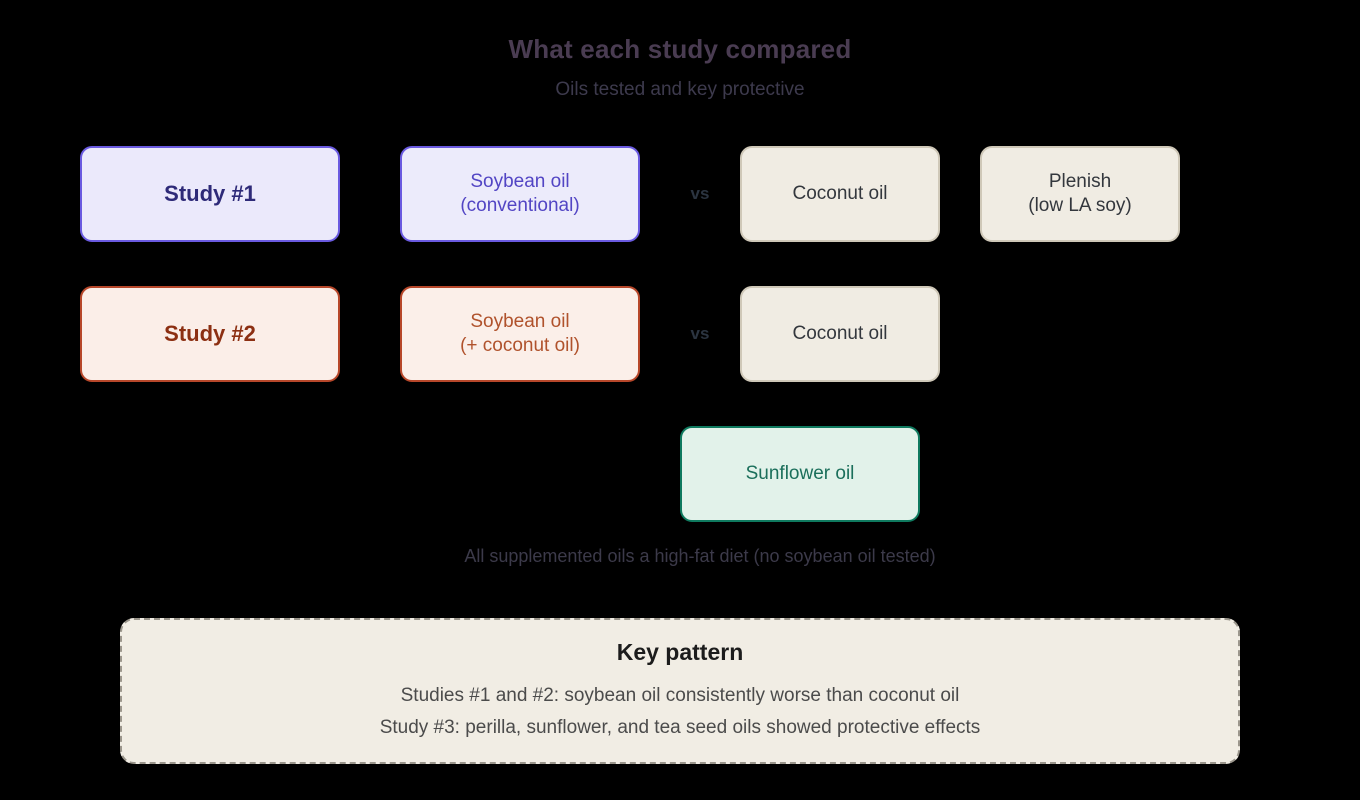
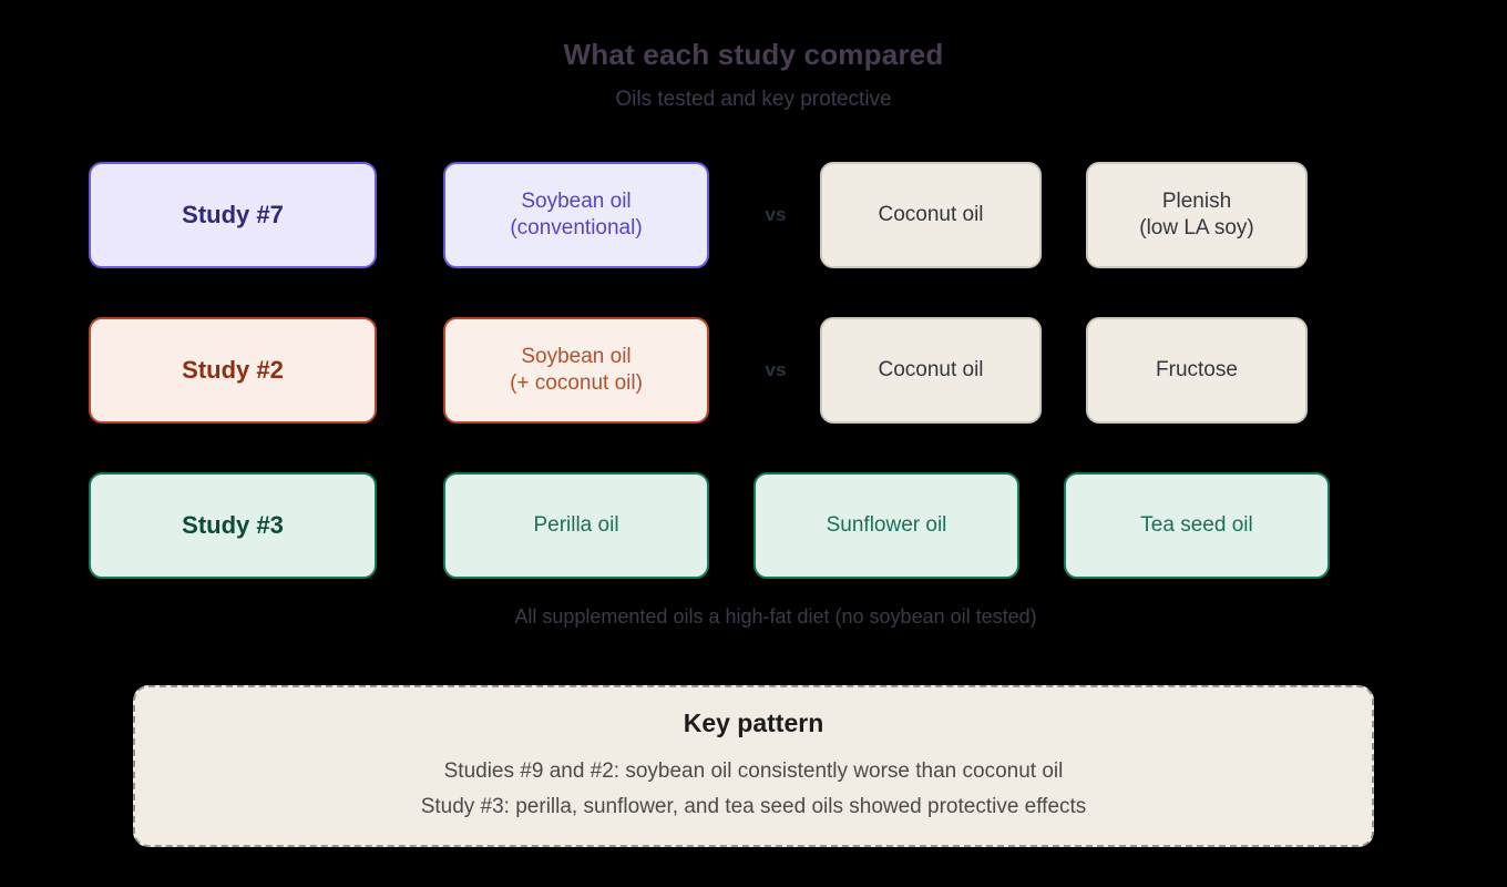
  What each study compared
  Oils tested and key protective
- Study #1
+ Study #7
  Soybean oil
  (conventional)
  vs
  Coconut oil
  Plenish
  (low LA soy)
  Study #2
  Soybean oil
  (+ coconut oil)
  vs
  Coconut oil
+ Fructose
+ Study #3
+ Perilla oil
  Sunflower oil
+ Tea seed oil
  All supplemented oils a high-fat diet (no soybean oil tested)
  Key pattern
- Studies #1 and #2: soybean oil consistently worse than coconut oil
+ Studies #9 and #2: soybean oil consistently worse than coconut oil
  Study #3: perilla, sunflower, and tea seed oils showed protective effects
